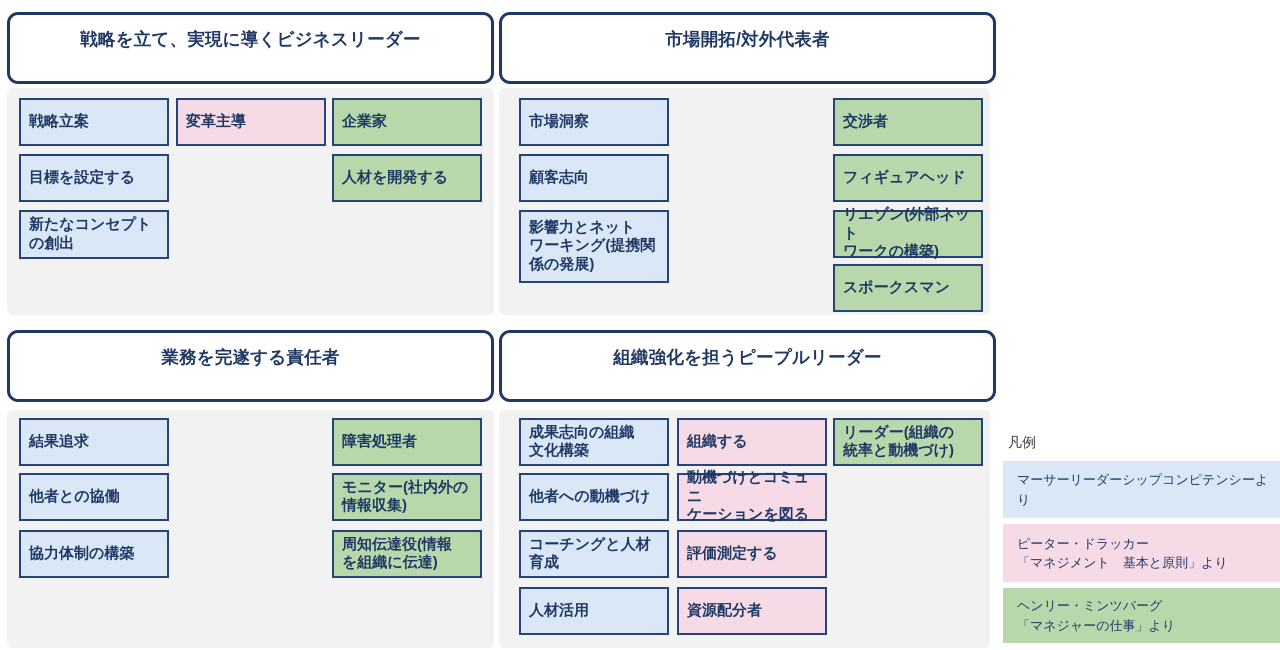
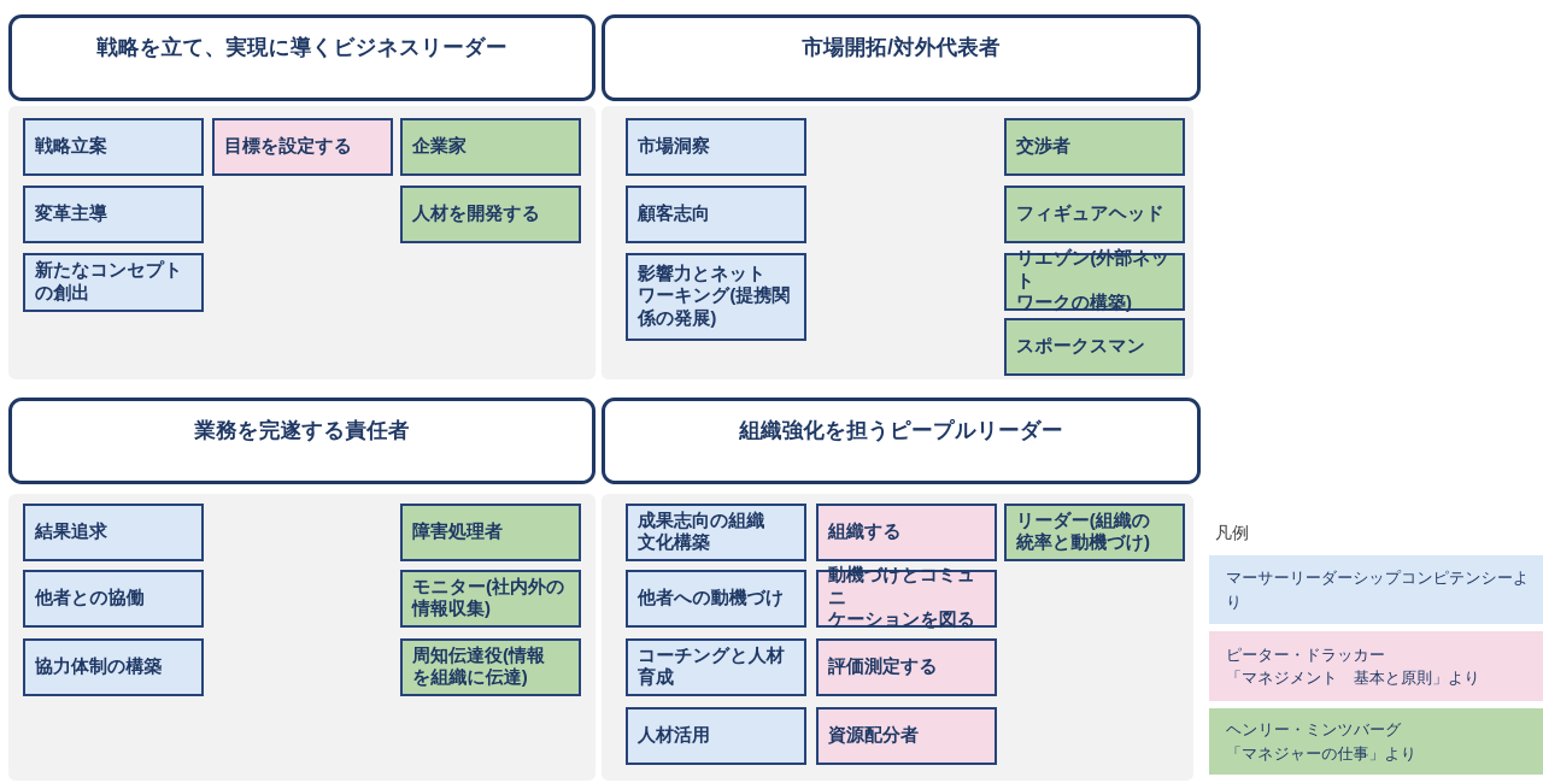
  戦略を立て、実現に導くビジネスリーダー
  戦略立案
- 変革主導
+ 目標を設定する
  企業家
- 目標を設定する
+ 変革主導
  人材を開発する
  新たなコンセプト
  の創出
  市場開拓/対外代表者
  市場洞察
  交渉者
  顧客志向
  フィギュアヘッド
  影響力とネット
  ワーキング(提携関
  係の発展)
  リエゾン(外部ネット
  ワークの構築)
  スポークスマン
  業務を完遂する責任者
  結果追求
  障害処理者
  他者との協働
  モニター(社内外の
  情報収集)
  協力体制の構築
  周知伝達役(情報
  を組織に伝達)
  組織強化を担うピープルリーダー
  成果志向の組織
  文化構築
  組織する
  リーダー(組織の
  統率と動機づけ)
  他者への動機づけ
  動機づけとコミュニ
  ケーションを図る
  コーチングと人材
  育成
  評価測定する
  人材活用
  資源配分者
  凡例
  マーサーリーダーシップコンピテンシーより
  ピーター・ドラッカー
  「マネジメント 基本と原則」より
  ヘンリー・ミンツバーグ
  「マネジャーの仕事」より
